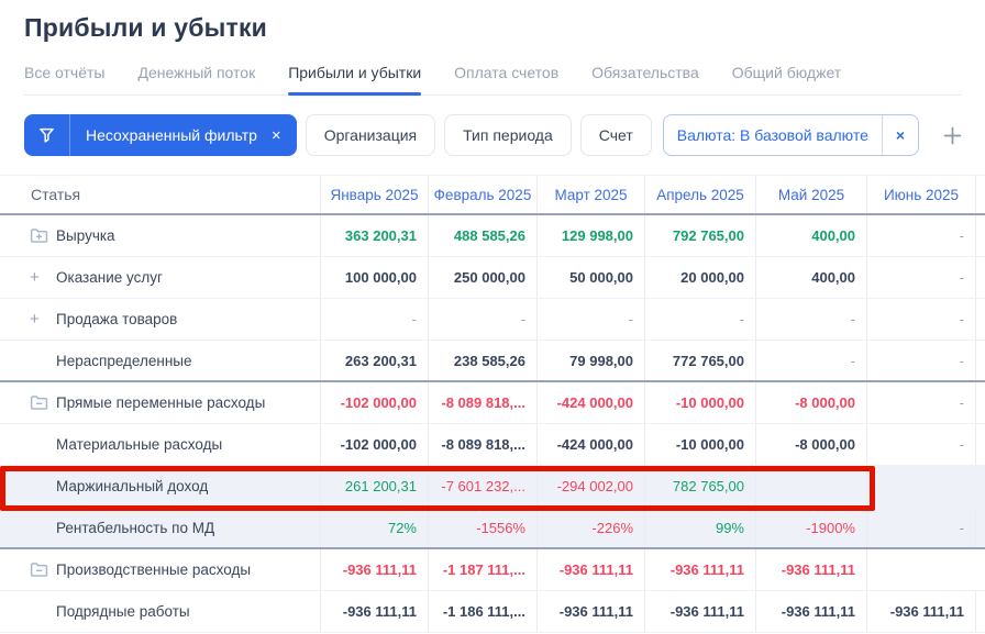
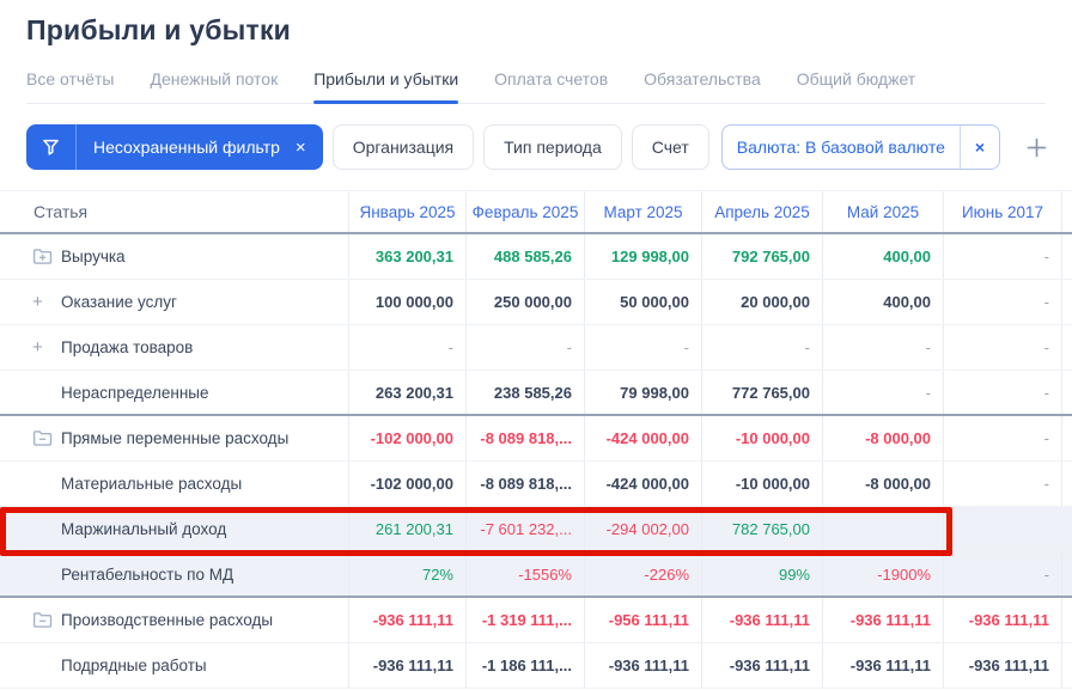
  Прибыли и убытки
  Все отчёты
  Денежный поток
  Прибыли и убытки
  Оплата счетов
  Обязательства
  Общий бюджет
  Несохраненный фильтр
  ×
  Организация
  Тип периода
  Счет
  Валюта: В базовой валюте
  ×
  Статья
  Январь 2025
  Февраль 2025
  Март 2025
  Апрель 2025
  Май 2025
- Июнь 2025
+ Июнь 2017
  Выручка
  363 200,31
  488 585,26
  129 998,00
  792 765,00
  400,00
  -
  +
  Оказание услуг
  100 000,00
  250 000,00
  50 000,00
  20 000,00
  400,00
  -
  +
  Продажа товаров
  -
  -
  -
  -
  -
  -
  Нераспределенные
  263 200,31
  238 585,26
  79 998,00
  772 765,00
  -
  -
  Прямые переменные расходы
  -102 000,00
  -8 089 818,...
  -424 000,00
  -10 000,00
  -8 000,00
  -
  Материальные расходы
  -102 000,00
  -8 089 818,...
  -424 000,00
  -10 000,00
  -8 000,00
  -
  Маржинальный доход
  261 200,31
  -7 601 232,...
  -294 002,00
  782 765,00
  Рентабельность по МД
  72%
  -1556%
  -226%
  99%
  -1900%
  -
  Производственные расходы
  -936 111,11
- -1 187 111,...
+ -1 319 111,...
+ -956 111,11
  -936 111,11
  -936 111,11
  -936 111,11
  Подрядные работы
  -936 111,11
  -1 186 111,...
  -936 111,11
  -936 111,11
  -936 111,11
  -936 111,11
